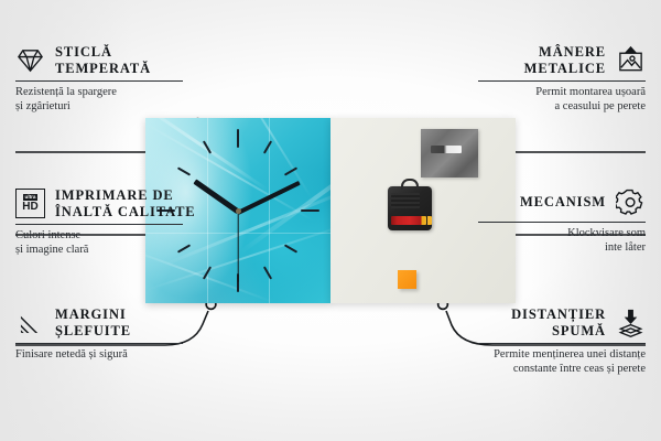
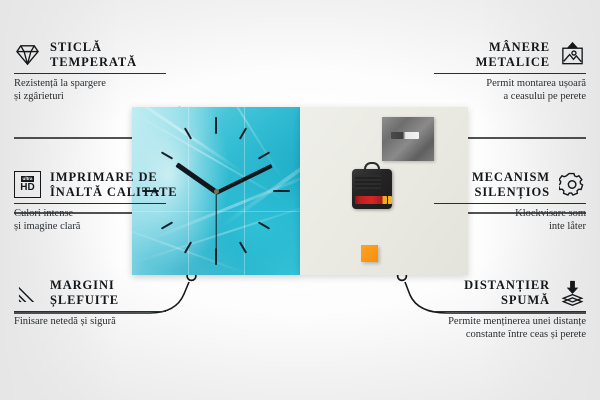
  STICLĂ
  TEMPERATĂ
  Rezistență la spargere
  și zgârieturi
  HD
  IMPRIMARE DE
  ÎNALTĂ CALITATE
  Culori intense
  și imagine clară
  MARGINI
  ȘLEFUITE
  Finisare netedă și sigură
  MÂNERE
  METALICE
  Permit montarea ușoară
  a ceasului pe perete
  MECANISM
+ SILENȚIOS
  Klockvisare som
  inte låter
  DISTANȚIER
  SPUMĂ
  Permite menținerea unei distanțe
  constante între ceas și perete
